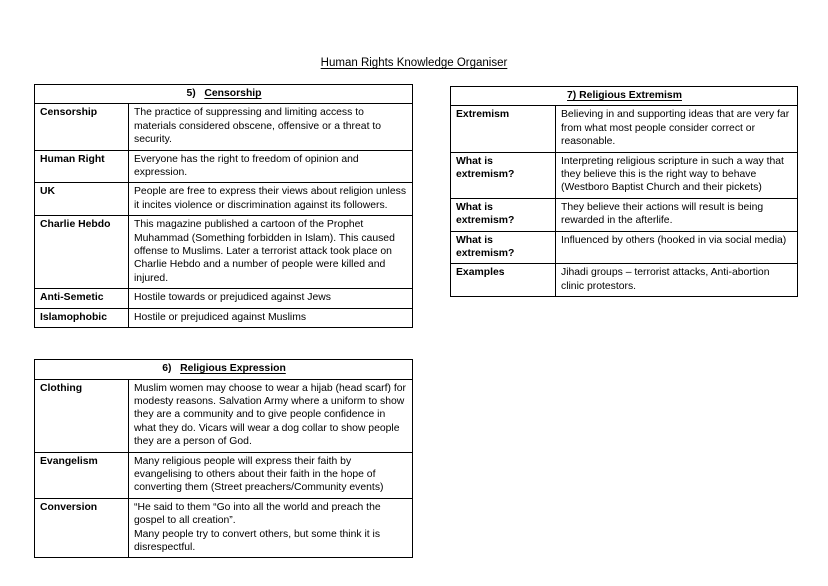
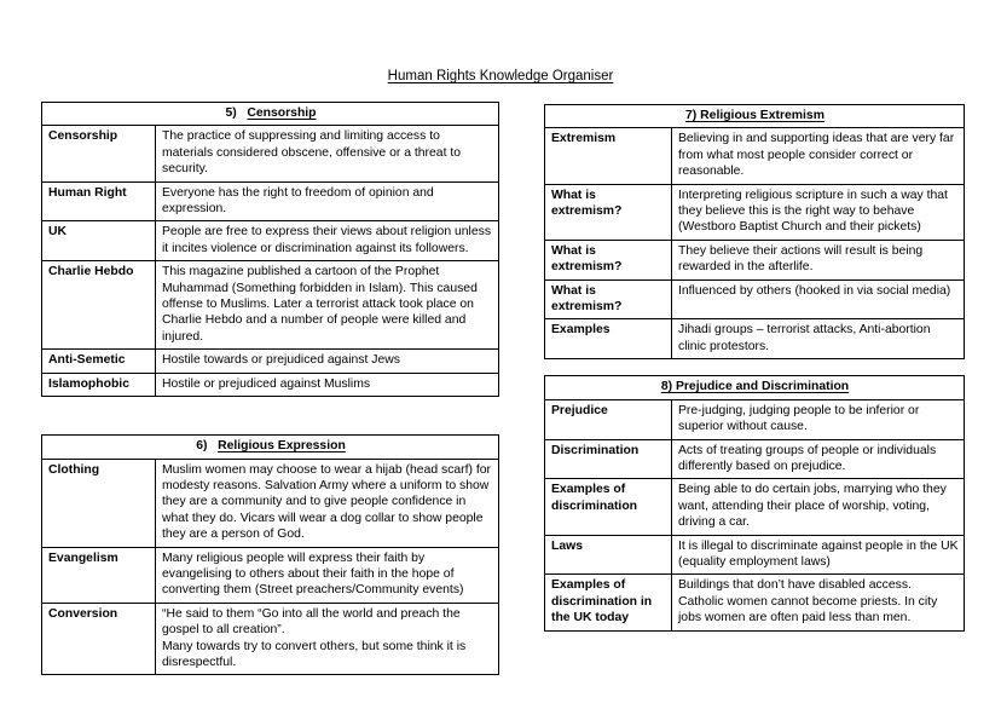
  Human Rights Knowledge Organiser
  5) Censorship
  Censorship	The practice of suppressing and limiting access to materials considered obscene, offensive or a threat to security.
  Human Right	Everyone has the right to freedom of opinion and expression.
  UK	People are free to express their views about religion unless it incites violence or discrimination against its followers.
  Charlie Hebdo	This magazine published a cartoon of the Prophet Muhammad (Something forbidden in Islam). This caused offense to Muslims. Later a terrorist attack took place on Charlie Hebdo and a number of people were killed and injured.
  Anti-Semetic	Hostile towards or prejudiced against Jews
  Islamophobic	Hostile or prejudiced against Muslims
  6) Religious Expression
  Clothing	Muslim women may choose to wear a hijab (head scarf) for modesty reasons. Salvation Army where a uniform to show they are a community and to give people confidence in what they do. Vicars will wear a dog collar to show people they are a person of God.
  Evangelism	Many religious people will express their faith by evangelising to others about their faith in the hope of converting them (Street preachers/Community events)
- Conversion	“He said to them “Go into all the world and preach the gospel to all creation”. Many people try to convert others, but some think it is disrespectful.
+ Conversion	“He said to them “Go into all the world and preach the gospel to all creation”. Many towards try to convert others, but some think it is disrespectful.
  7) Religious Extremism
  Extremism	Believing in and supporting ideas that are very far from what most people consider correct or reasonable.
  What is extremism?	Interpreting religious scripture in such a way that they believe this is the right way to behave (Westboro Baptist Church and their pickets)
  What is extremism?	They believe their actions will result is being rewarded in the afterlife.
  What is extremism?	Influenced by others (hooked in via social media)
  Examples	Jihadi groups – terrorist attacks, Anti-abortion clinic protestors.
+ 8) Prejudice and Discrimination
+ Prejudice	Pre-judging, judging people to be inferior or superior without cause.
+ Discrimination	Acts of treating groups of people or individuals differently based on prejudice.
+ Examples of discrimination	Being able to do certain jobs, marrying who they want, attending their place of worship, voting, driving a car.
+ Laws	It is illegal to discriminate against people in the UK (equality employment laws)
+ Examples of discrimination in the UK today	Buildings that don’t have disabled access. Catholic women cannot become priests. In city jobs women are often paid less than men.
